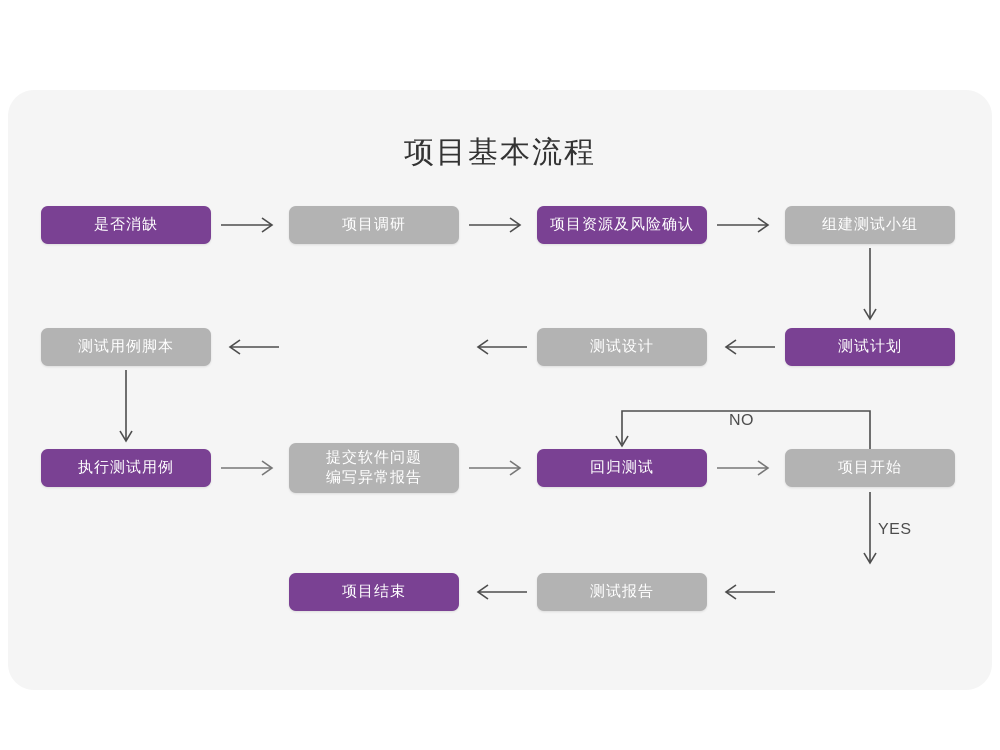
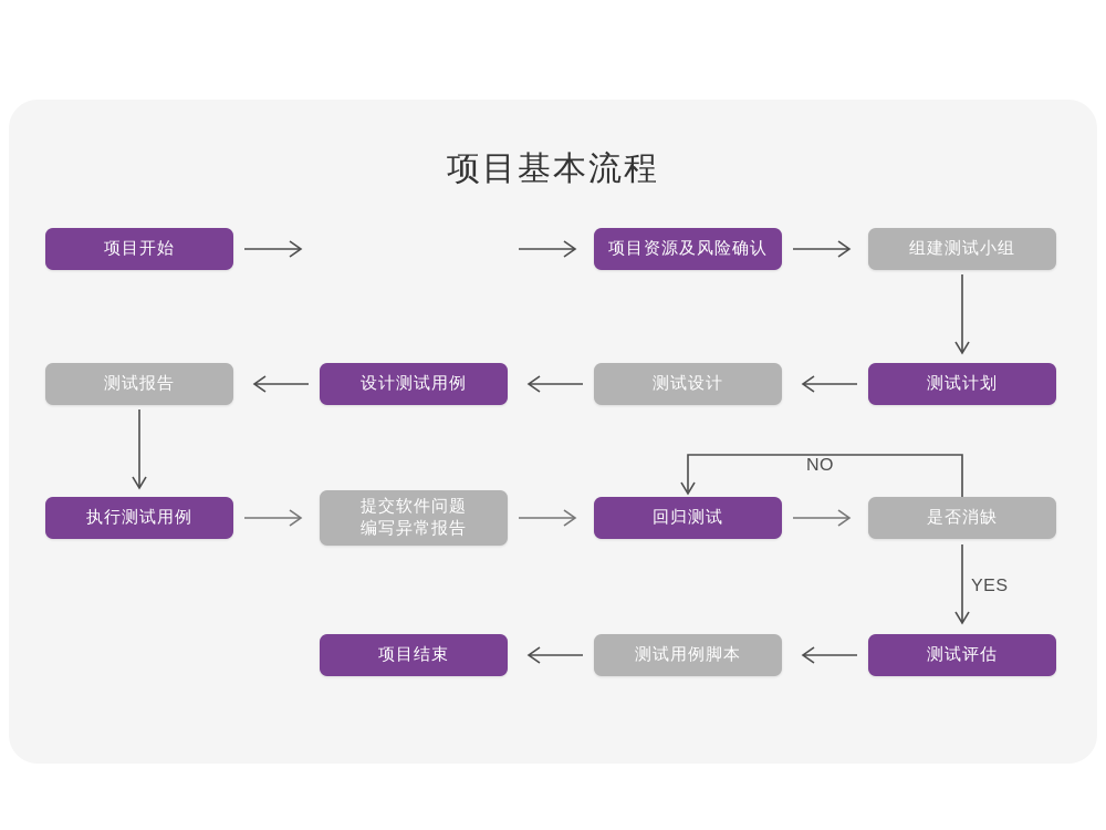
  项目基本流程
- 是否消缺
+ 项目开始
- 项目调研
  项目资源及风险确认
  组建测试小组
- 测试用例脚本
+ 测试报告
+ 设计测试用例
  测试设计
  测试计划
  执行测试用例
  提交软件问题
  编写异常报告
  回归测试
- 项目开始
+ 是否消缺
  项目结束
- 测试报告
+ 测试用例脚本
+ 测试评估
  NO
  YES
